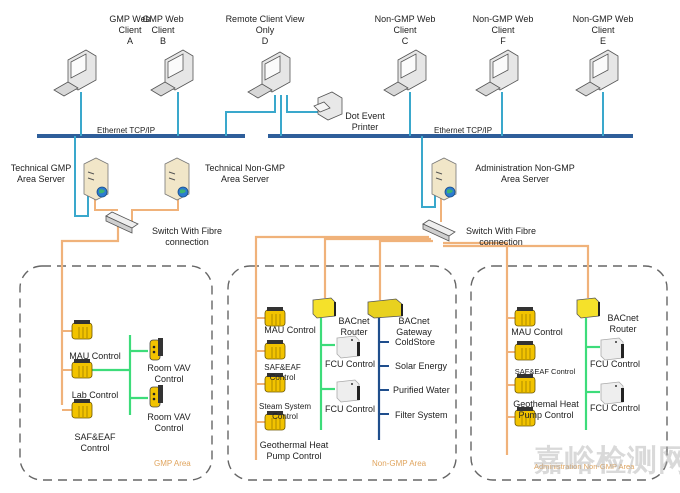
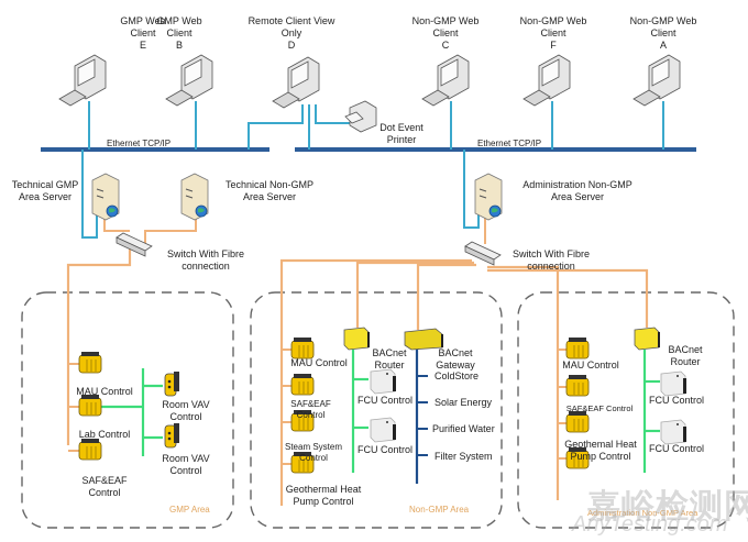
  GMP Web
  Client
- A
+ E
  GMP Web
  Client
  B
  Remote Client View
  Only
  D
  Non-GMP Web
  Client
  C
  Non-GMP Web
  Client
  F
  Non-GMP Web
  Client
- E
+ A
  Dot Event
  Printer
  Ethernet TCP/IP
  Ethernet TCP/IP
  Technical GMP
  Area Server
  Technical Non-GMP
  Area Server
  Administration Non-GMP
  Area Server
  Switch With Fibre
  connection
  Switch With Fibre
  connection
  MAU Control
  Lab Control
  SAF&EAF
  Control
  Room VAV
  Control
  Room VAV
  Control
  GMP Area
  MAU Control
  SAF&EAF
  Control
  Steam System
  Control
  Geothermal Heat
  Pump Control
  BACnet
  Router
  FCU Control
  FCU Control
  BACnet
  Gateway
  ColdStore
  Solar Energy
  Purified Water
  Filter System
  Non-GMP Area
  MAU Control
  SAF&EAF Control
  Geothemal Heat
  Pump Control
  BACnet
  Router
  FCU Control
  FCU Control
  Administration Non-GMP Area
  嘉峪检测网
+ AnyTesting.com
